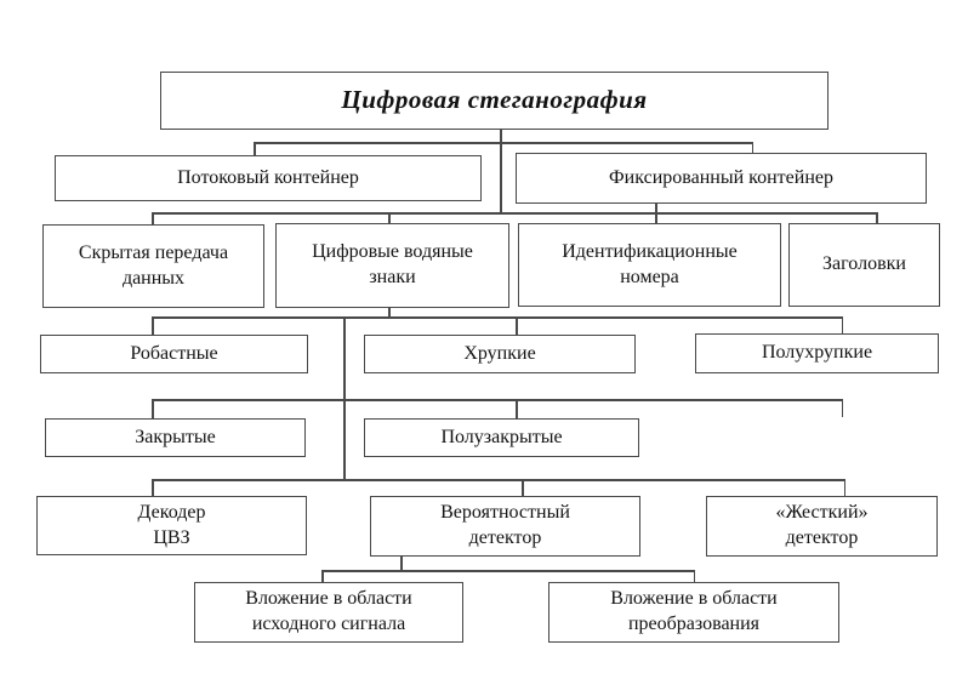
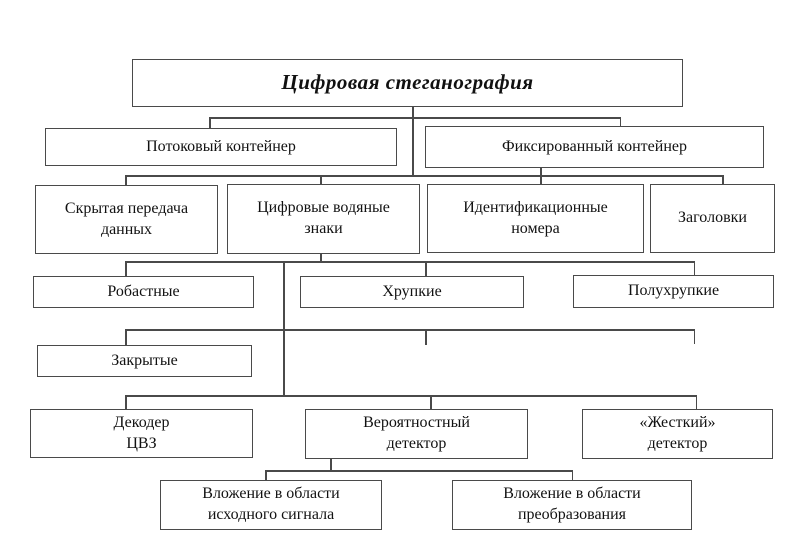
  Цифровая стеганография
  Потоковый контейнер
  Фиксированный контейнер
  Скрытая передача
  данных
  Цифровые водяные
  знаки
  Идентификационные
  номера
  Заголовки
  Робастные
  Хрупкие
  Полухрупкие
  Закрытые
- Полузакрытые
  Декодер
  ЦВЗ
  Вероятностный
  детектор
  «Жесткий»
  детектор
  Вложение в области
  исходного сигнала
  Вложение в области
  преобразования
